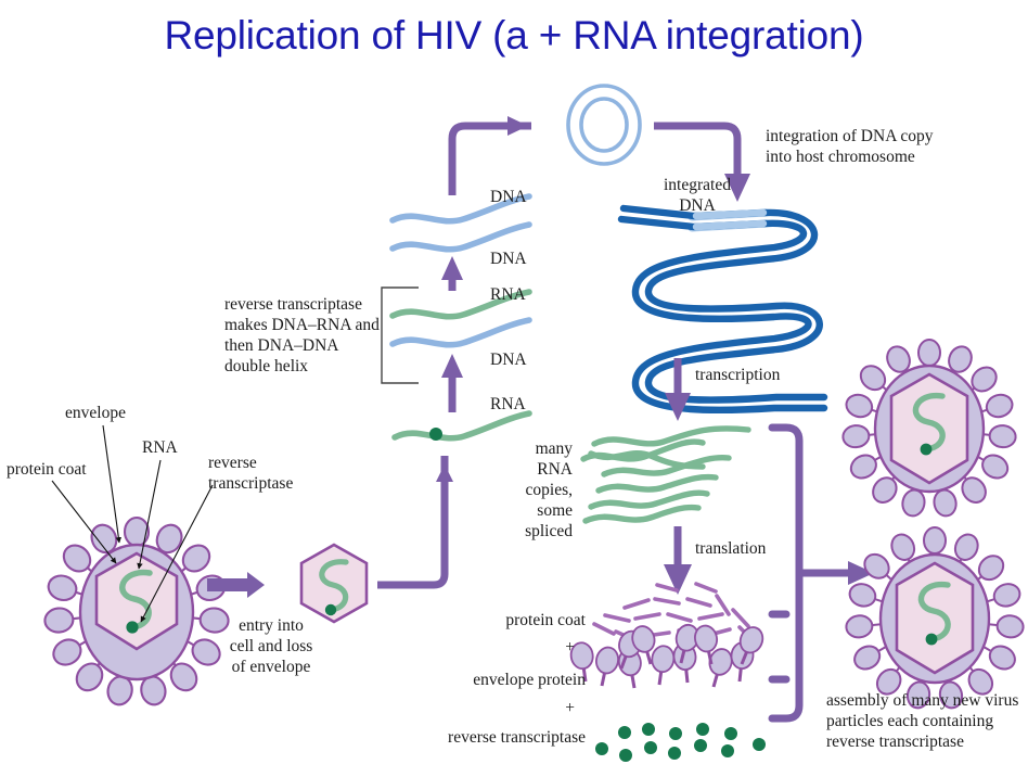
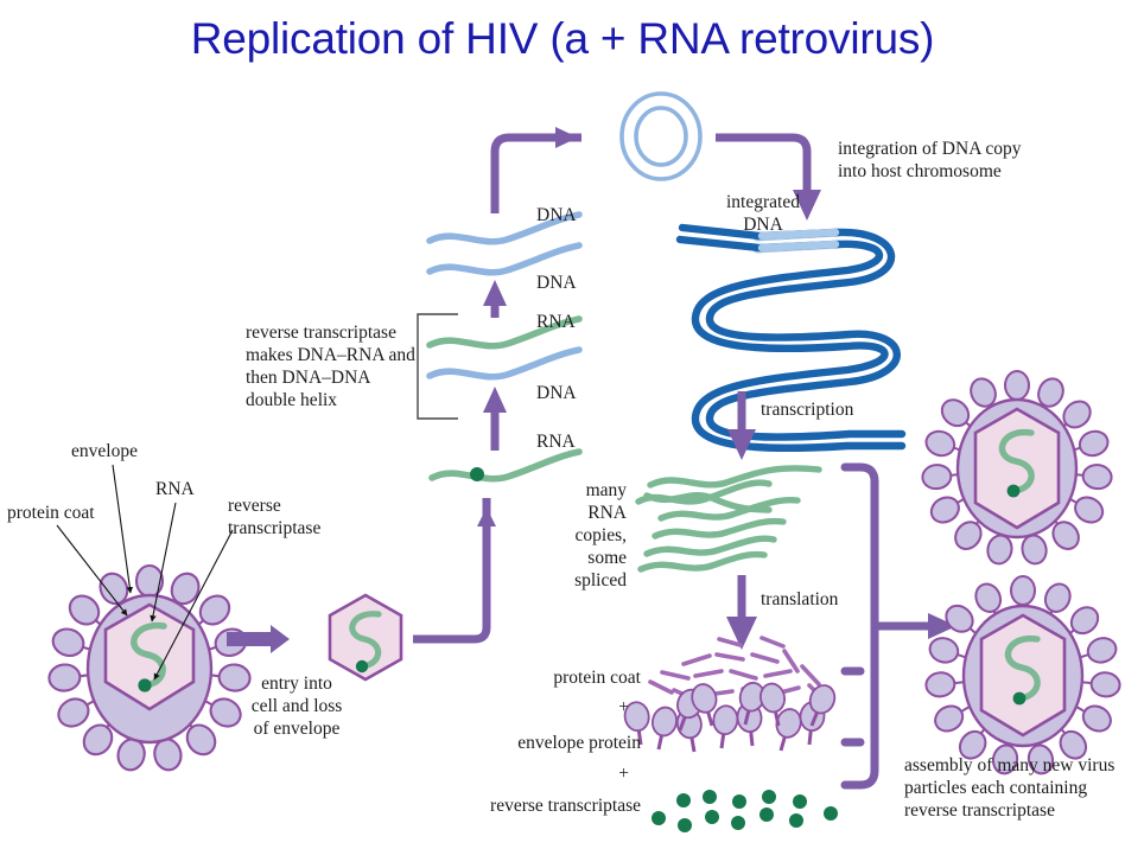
- Replication of HIV (a + RNA integration)
+ Replication of HIV (a + RNA retrovirus)
  protein coat
  envelope
  RNA
  reverse
  transcriptase
  entry into
  cell and loss
  of envelope
  reverse transcriptase
  makes DNA–RNA and
  then DNA–DNA
  double helix
  RNA
  DNA
  RNA
  DNA
  DNA
  integration of DNA copy
  into host chromosome
  integrated
  DNA
  transcription
  many
  RNA
  copies,
  some
  spliced
  translation
  protein coat
  +
  envelope protein
  +
  reverse transcriptase
  assembly of many new virus
  particles each containing
  reverse transcriptase
